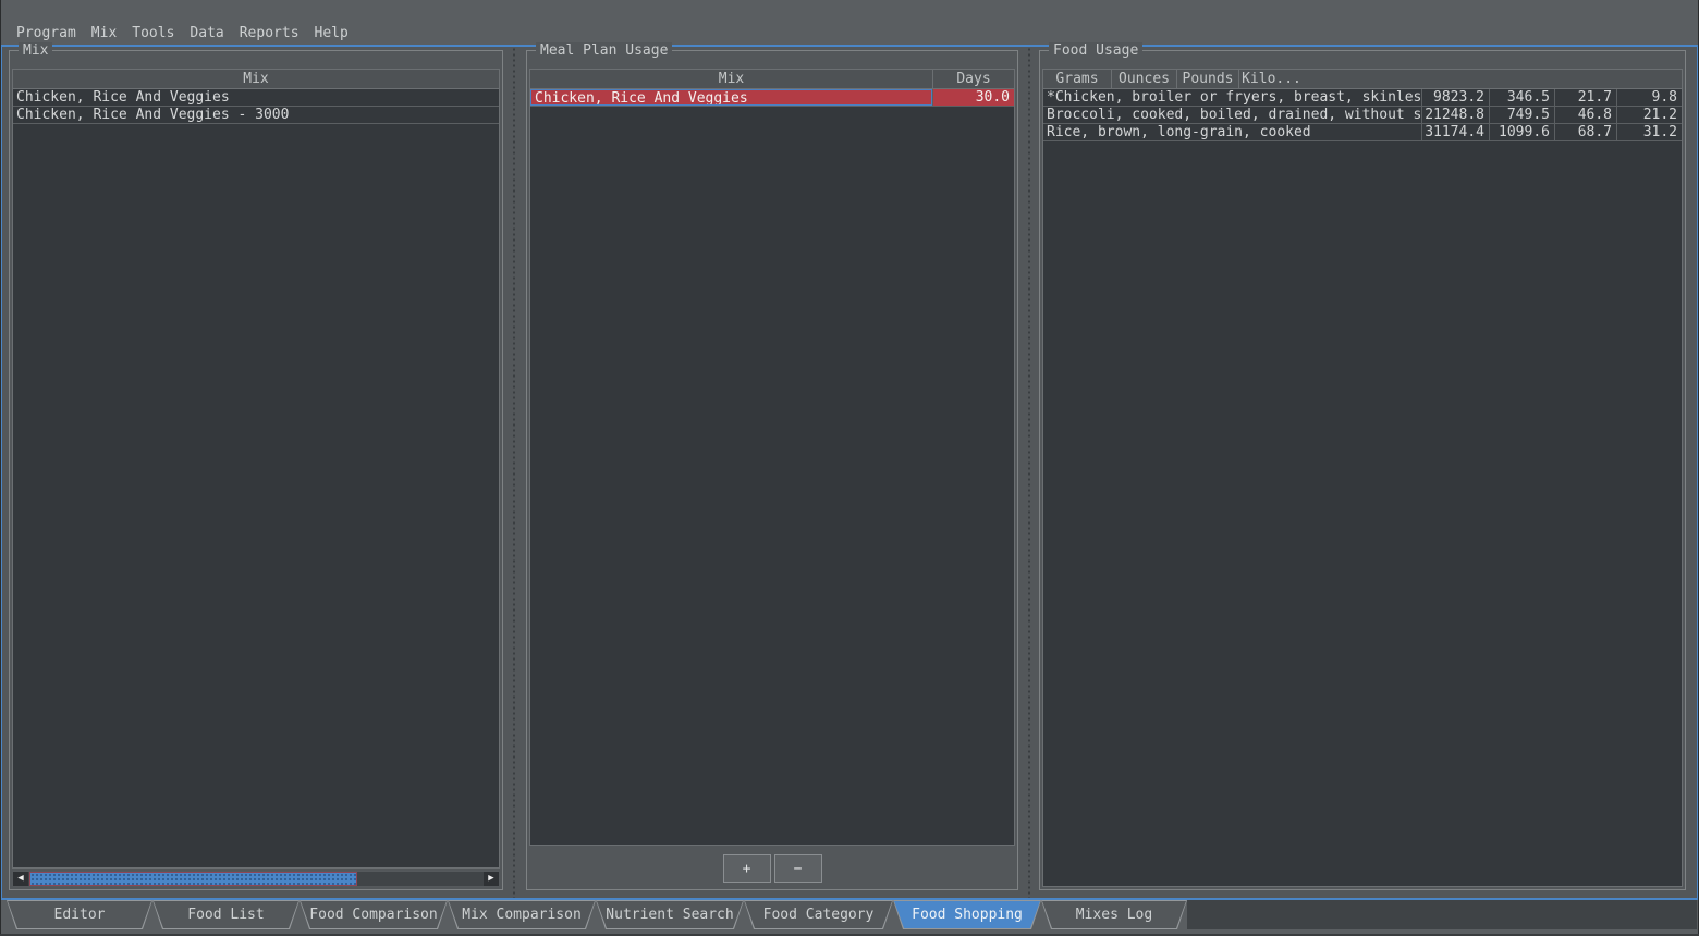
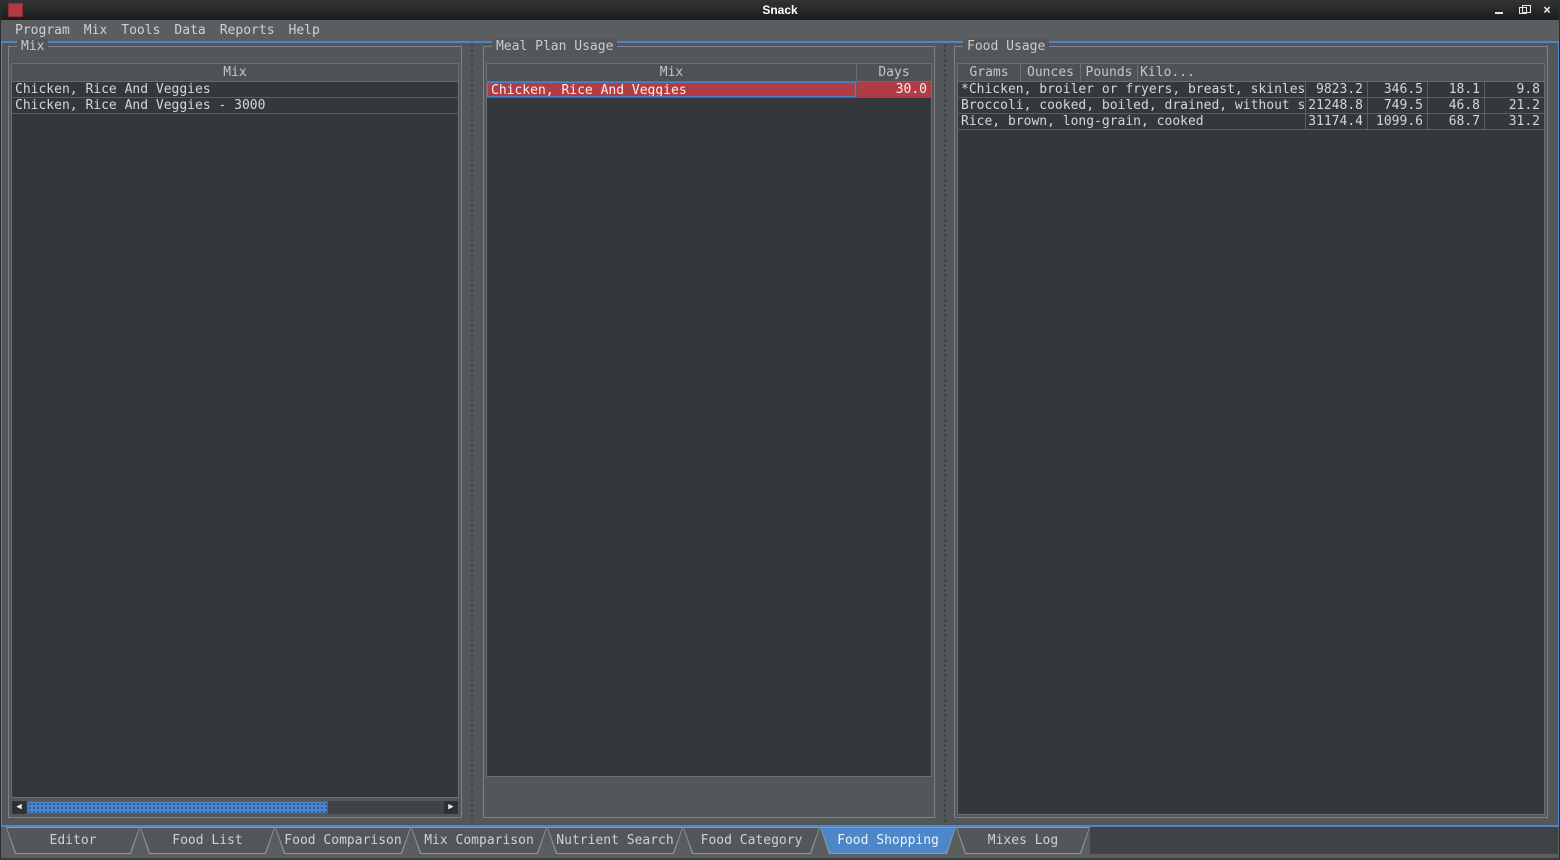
+ Snack
+ ×
  Program
  Mix
  Tools
  Data
  Reports
  Help
  Mix
  Mix
  Chicken, Rice And Veggies
  Chicken, Rice And Veggies - 3000
  ◀
  ▶
  Meal Plan Usage
  Mix
  Days
  Chicken, Rice And Veggies
  30.0
- +
- −
  Food Usage
  Grams
  Ounces
  Pounds
  Kilo...
  *Chicken, broiler or fryers, breast, skinles
  9823.2
  346.5
- 21.7
+ 18.1
  9.8
  Broccoli, cooked, boiled, drained, without s
  21248.8
  749.5
  46.8
  21.2
  Rice, brown, long-grain, cooked
  31174.4
  1099.6
  68.7
  31.2
  Editor
  Food List
  Food Comparison
  Mix Comparison
  Nutrient Search
  Food Category
  Food Shopping
  Mixes Log
